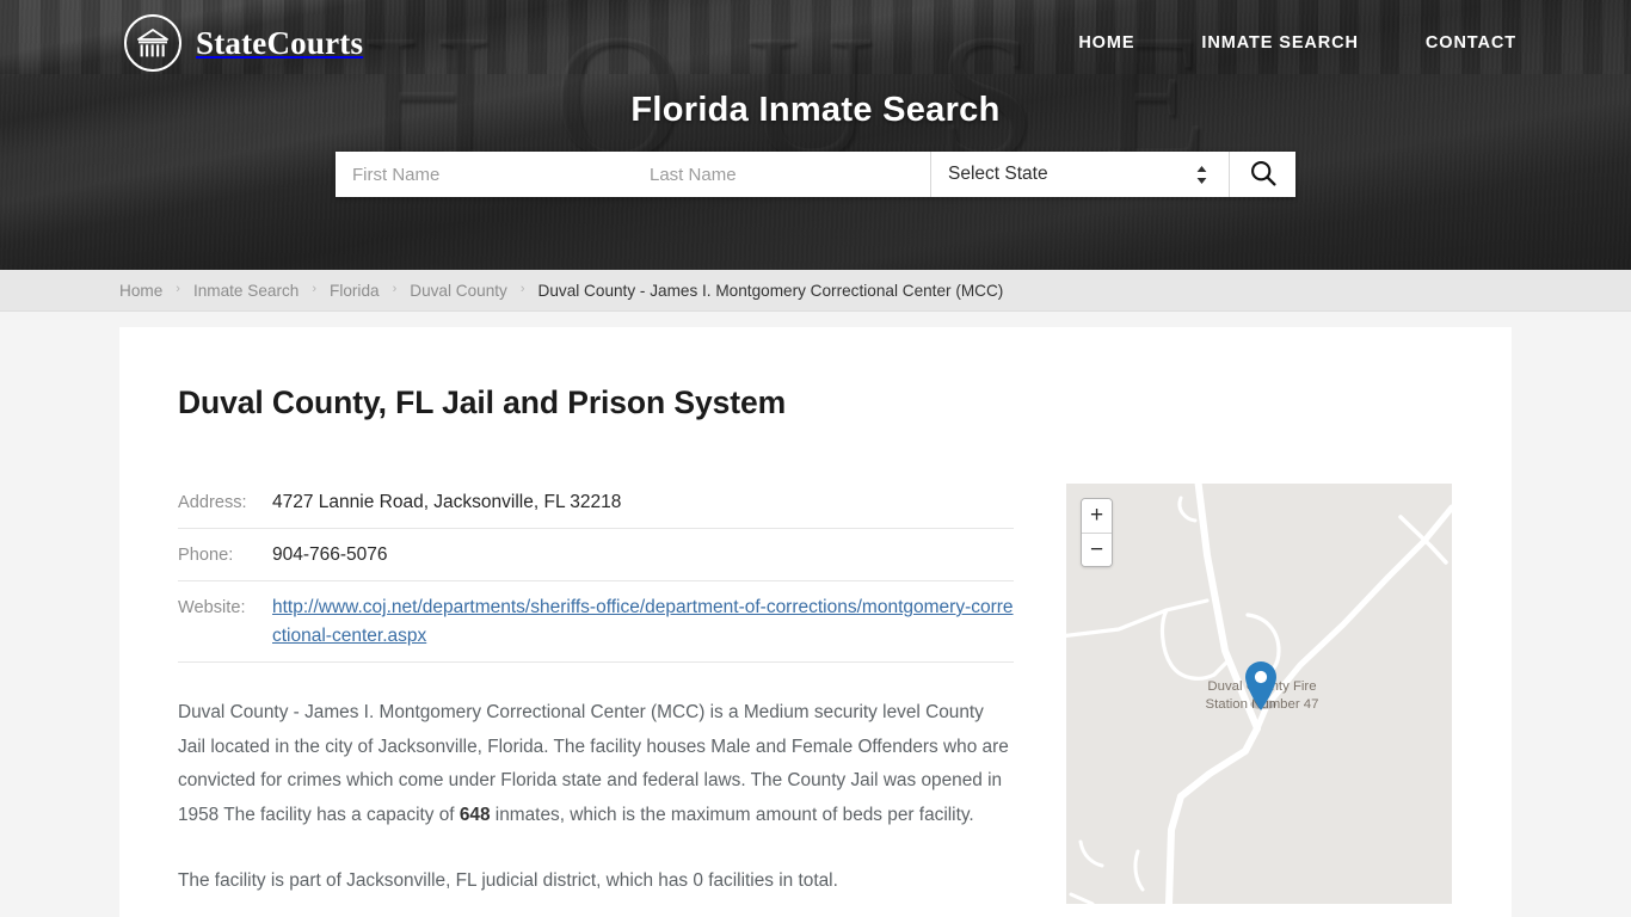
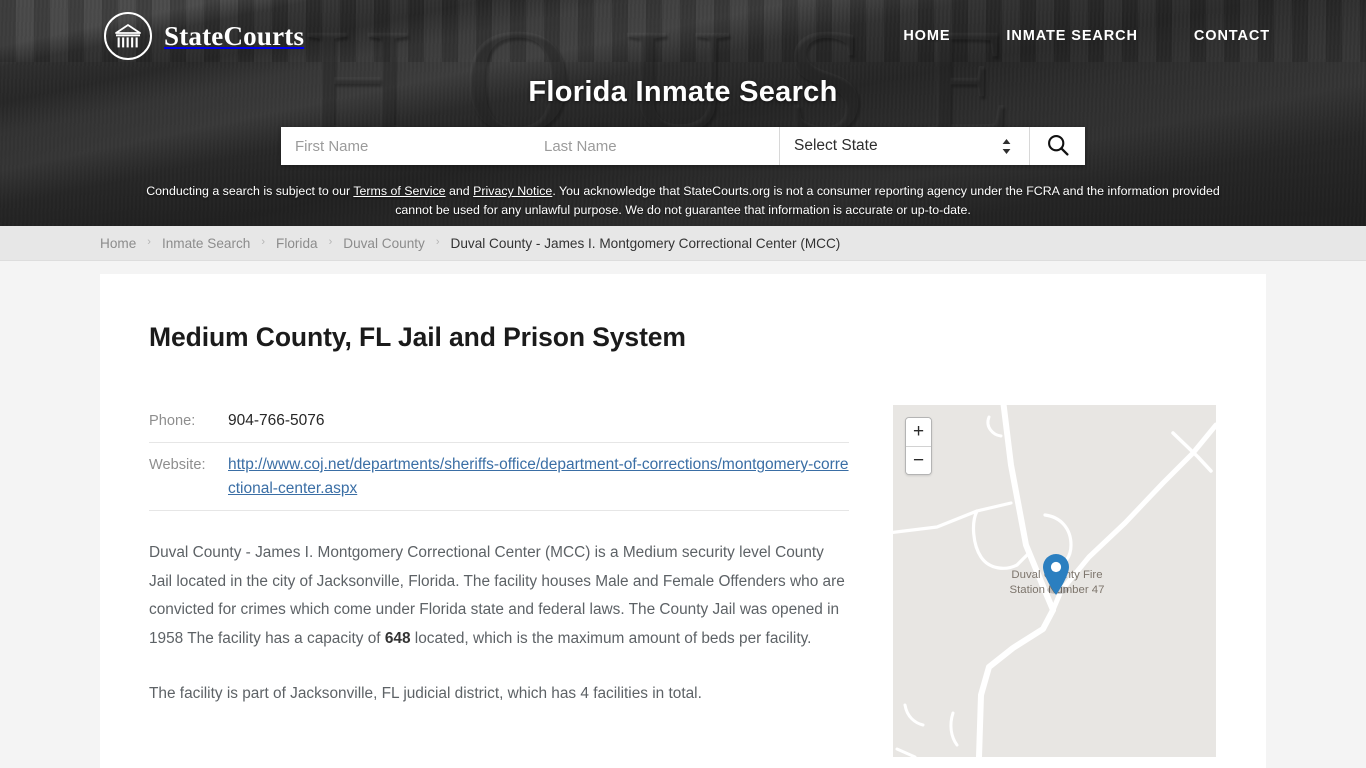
  StateCourts
  HOME
  INMATE SEARCH
  CONTACT
  Florida Inmate Search
  First Name
  Last Name
  Select State
+ Conducting a search is subject to our Terms of Service and Privacy Notice. You acknowledge that StateCourts.org is not a consumer reporting agency under the FCRA and the information provided cannot be used for any unlawful purpose. We do not guarantee that information is accurate or up-to-date.
  Home
  ›
  Inmate Search
  ›
  Florida
  ›
  Duval County
  ›
  Duval County - James I. Montgomery Correctional Center (MCC)
- Duval County, FL Jail and Prison System
+ Medium County, FL Jail and Prison System
- Address:
- 4727 Lannie Road, Jacksonville, FL 32218
  Phone:
  904-766-5076
  Website:
  http://www.coj.net/departments/sheriffs-office/department-of-corrections/montgomery-correctional-center.aspx
- Duval County - James I. Montgomery Correctional Center (MCC) is a Medium security level County Jail located in the city of Jacksonville, Florida. The facility houses Male and Female Offenders who are convicted for crimes which come under Florida state and federal laws. The County Jail was opened in 1958 The facility has a capacity of 648 inmates, which is the maximum amount of beds per facility.
+ Duval County - James I. Montgomery Correctional Center (MCC) is a Medium security level County Jail located in the city of Jacksonville, Florida. The facility houses Male and Female Offenders who are convicted for crimes which come under Florida state and federal laws. The County Jail was opened in 1958 The facility has a capacity of 648 located, which is the maximum amount of beds per facility.
- The facility is part of Jacksonville, FL judicial district, which has 0 facilities in total.
+ The facility is part of Jacksonville, FL judicial district, which has 4 facilities in total.
  +
  −
  Duvalnty Fire
  Station Nmber 47
